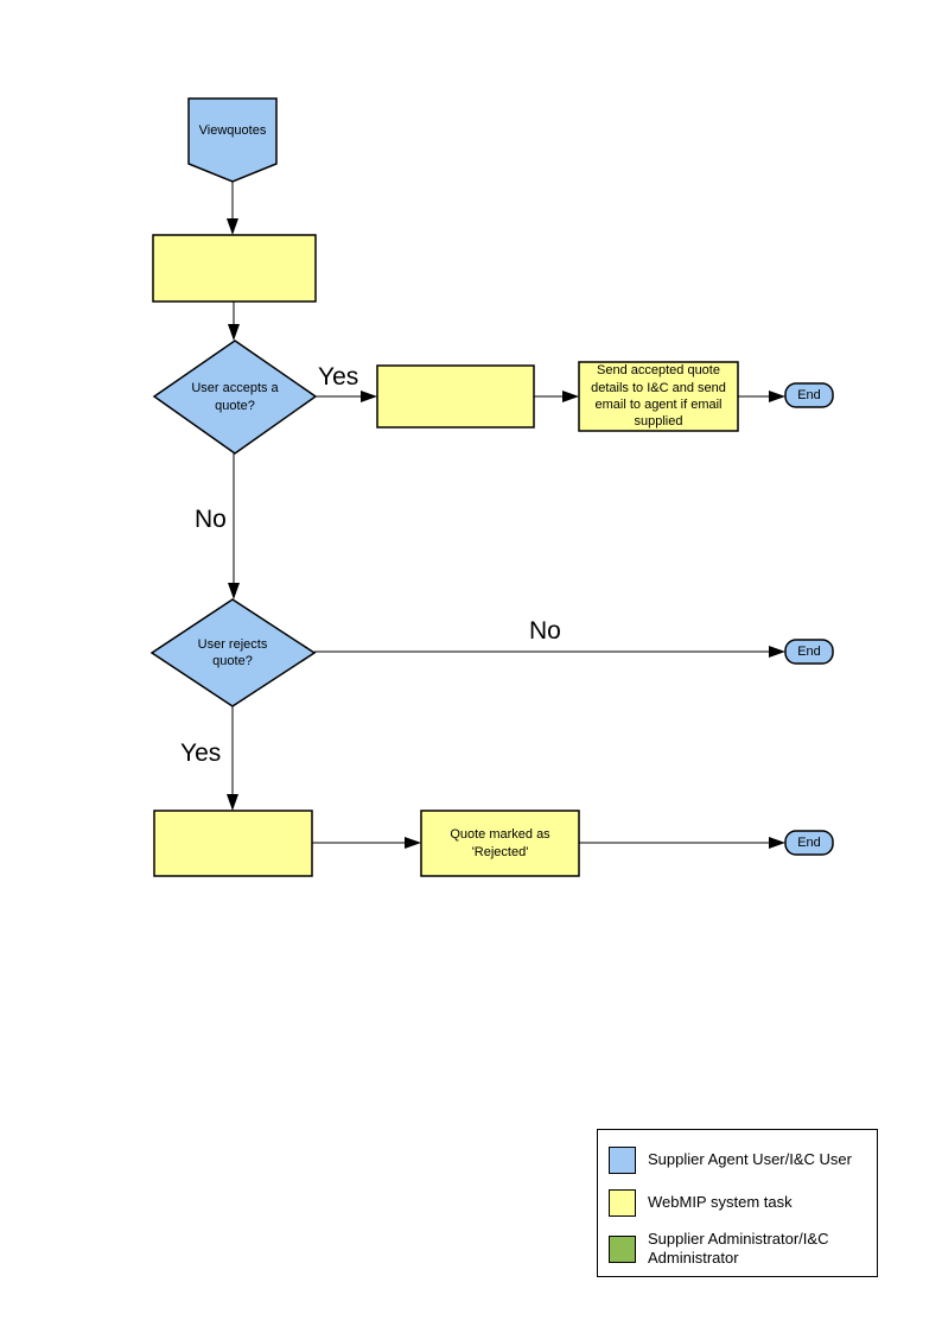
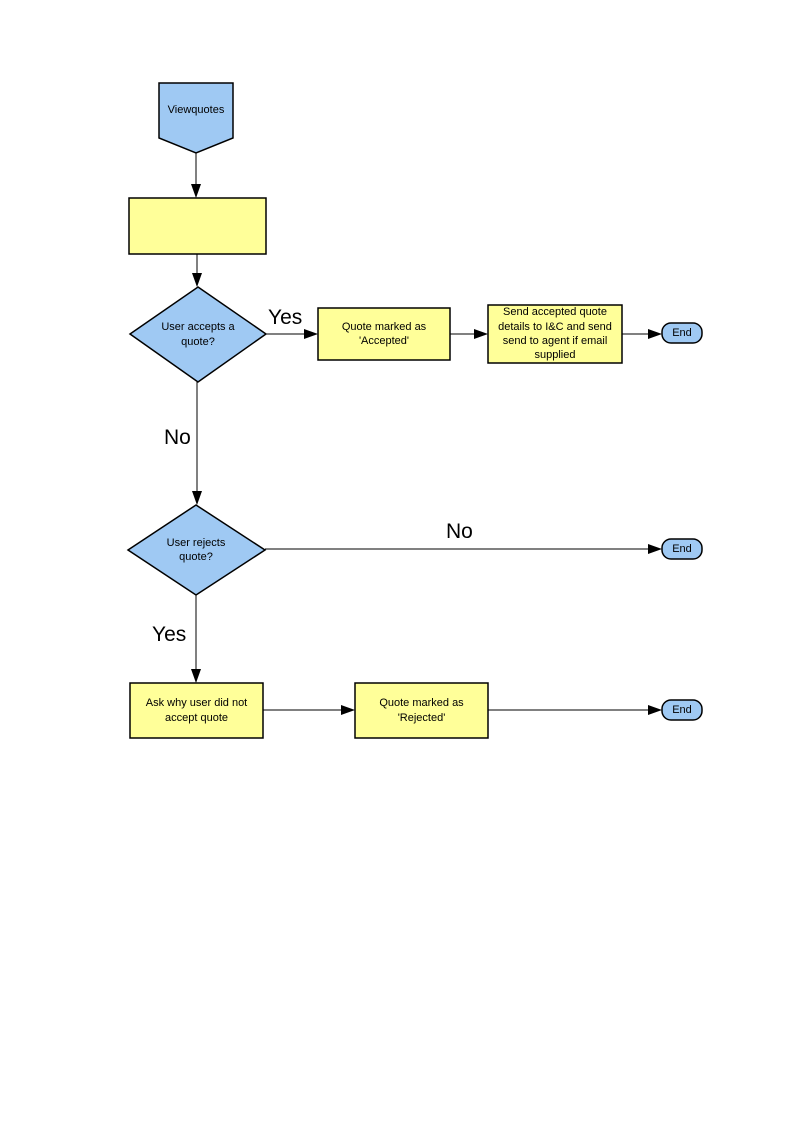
  Viewquotes
  User accepts a quote?
+ Quote marked as 'Accepted'
- Send accepted quote details to I&C and send email to agent if email supplied
+ Send accepted quote details to I&C and send send to agent if email supplied
  End
  User rejects quote?
  End
+ Ask why user did not accept quote
  Quote marked as 'Rejected'
  End
  Yes
  No
  No
  Yes
- Supplier Agent User/I&C User
- WebMIP system task
- Supplier Administrator/I&C Administrator
